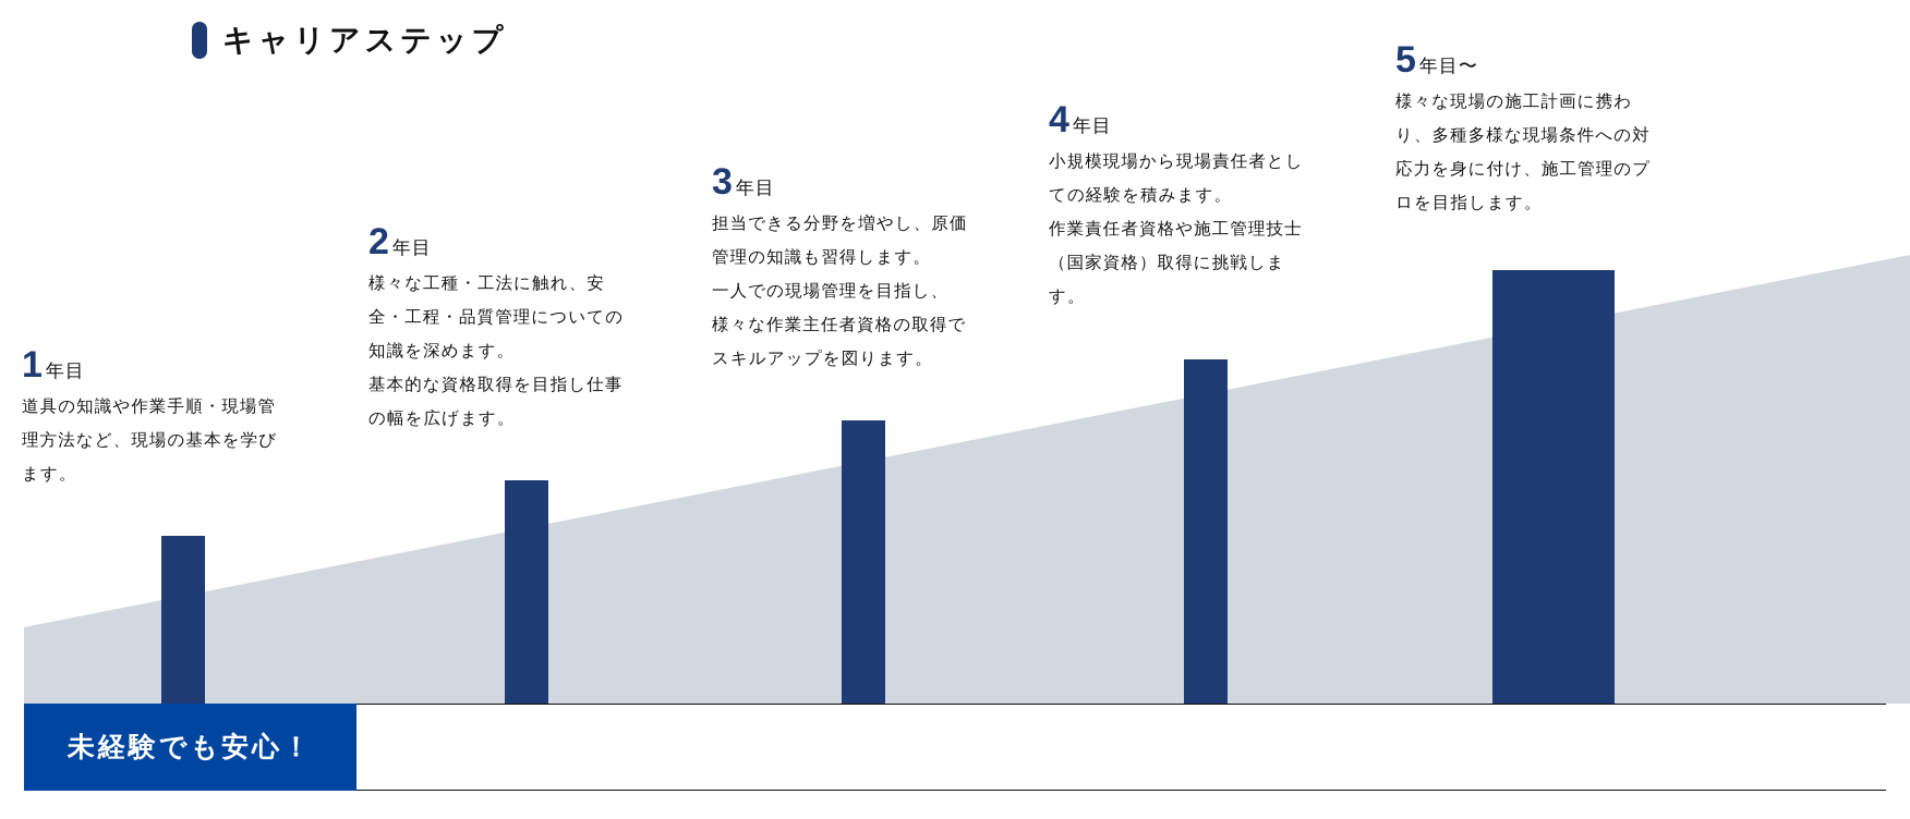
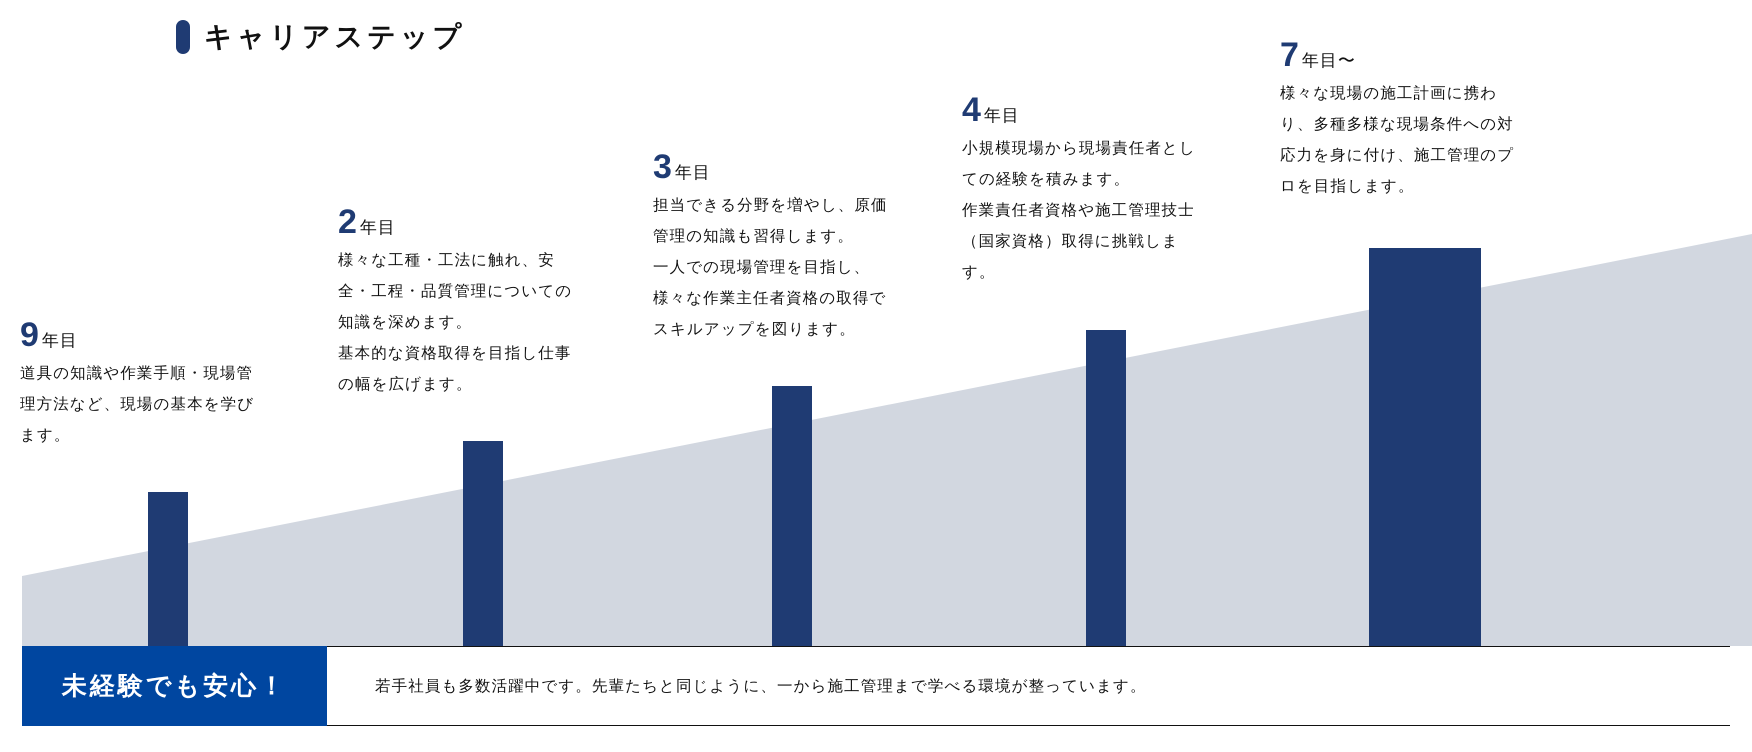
  キャリアステップ
- 1 年目
+ 9 年目
  道具の知識や作業手順・現場管
  理方法など、現場の基本を学び
  ます。
  2 年目
  様々な工種・工法に触れ、安
  全・工程・品質管理についての
  知識を深めます。
  基本的な資格取得を目指し仕事
  の幅を広げます。
  3 年目
  担当できる分野を増やし、原価
  管理の知識も習得します。
  一人での現場管理を目指し、
  様々な作業主任者資格の取得で
  スキルアップを図ります。
  4 年目
  小規模現場から現場責任者とし
  ての経験を積みます。
  作業責任者資格や施工管理技士
  （国家資格）取得に挑戦しま
  す。
- 5 年目〜
+ 7 年目〜
  様々な現場の施工計画に携わ
  り、多種多様な現場条件への対
  応力を身に付け、施工管理のプ
  ロを目指します。
  未経験でも安心！
+ 若手社員も多数活躍中です。先輩たちと同じように、一から施工管理まで学べる環境が整っています。
